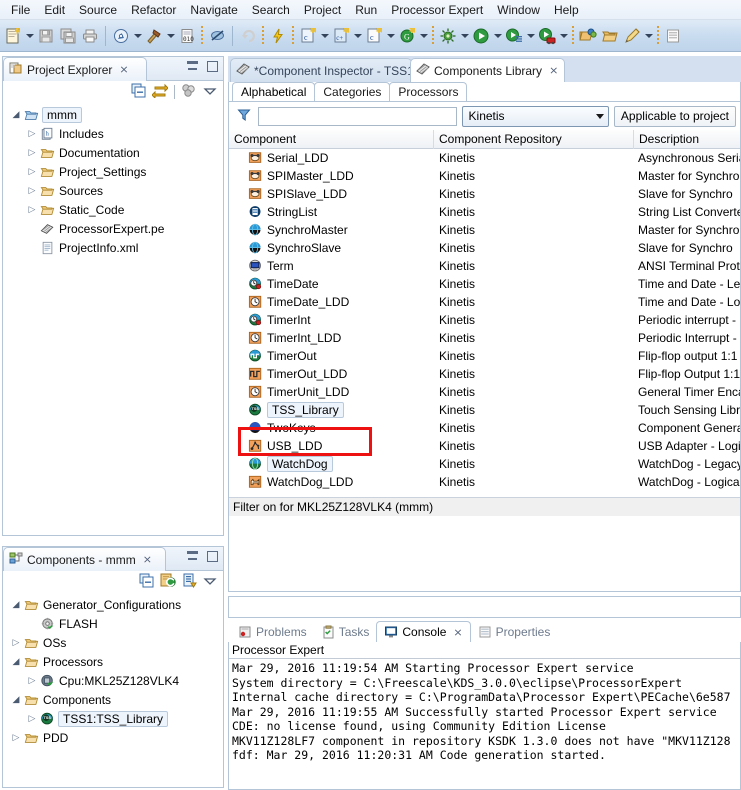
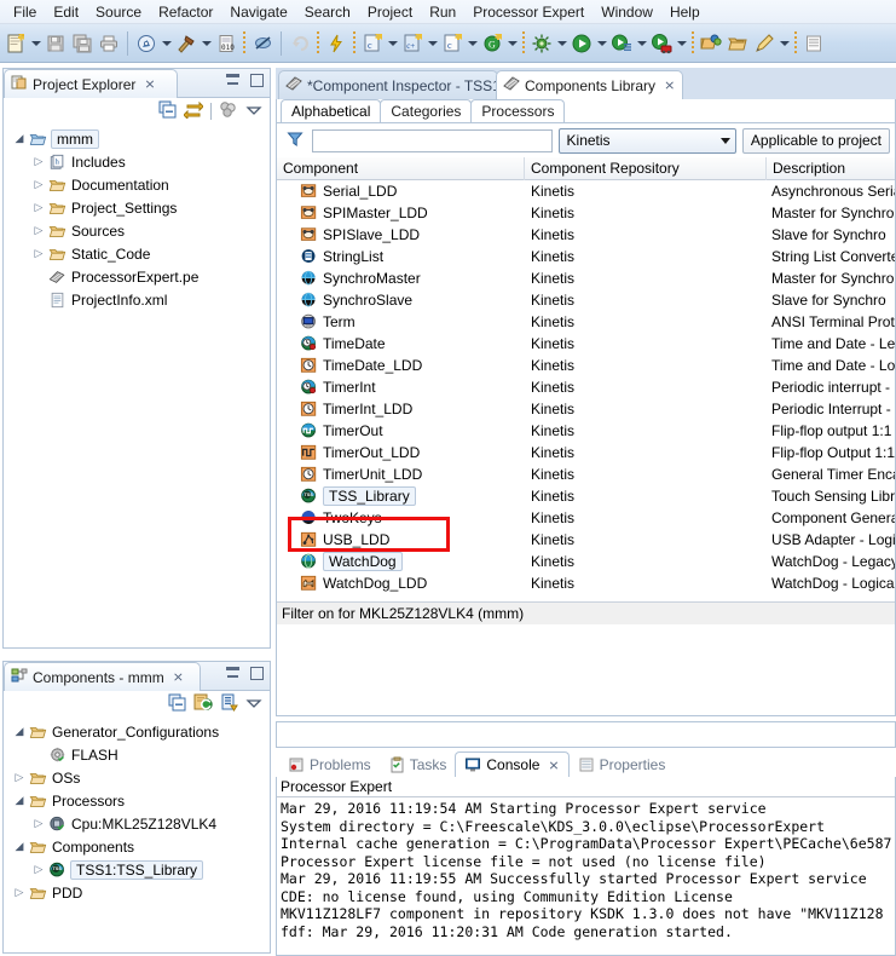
  File
  Edit
  Source
  Refactor
  Navigate
  Search
  Project
  Run
  Processor Expert
  Window
  Help
  c
  c+
  c
  G
  Project Explorer
  ⨯
  mmm
  Includes
  Documentation
  Project_Settings
  Sources
  Static_Code
  ProcessorExpert.pe
  ProjectInfo.xml
  Components - mmm
  ⨯
  Generator_Configurations
  FLASH
  OSs
  Processors
  Cpu:MKL25Z128VLK4
  Components
  TSS1:TSS_Library
  PDD
  *Component Inspector - TSS
  Components Library
  ⨯
  Alphabetical
  Categories
  Processors
  Kinetis
  Applicable to project
  Component
  Component Repository
  Description
  Serial_LDD
  Kinetis
  Asynchronous Seri
  SPIMaster_LDD
  Kinetis
  Master for Synchro
  SPISlave_LDD
  Kinetis
  Slave for Synchro
  StringList
  Kinetis
  String List Convert
  SynchroMaster
  Kinetis
  Master for Synchro
  SynchroSlave
  Kinetis
  Slave for Synchro
  Term
  Kinetis
  ANSI Terminal Prot
  TimeDate
  Kinetis
  Time and Date - Le
  TimeDate_LDD
  Kinetis
  Time and Date - Lo
  TimerInt
  Kinetis
  Periodic interrupt -
  TimerInt_LDD
  Kinetis
  Periodic Interrupt -
  TimerOut
  Kinetis
  Flip-flop output 1:1
  TimerOut_LDD
  Kinetis
  Flip-flop Output 1:1
  TimerUnit_LDD
  Kinetis
  General Timer Enc
  TSS_Library
  Kinetis
  Touch Sensing Libr
  TwoKeys
  Kinetis
  Component Gener
  USB_LDD
  Kinetis
  USB Adapter - Logi
  WatchDog
  Kinetis
  WatchDog - Legacy
  WatchDog_LDD
  Kinetis
  WatchDog - Logica
  Filter on for MKL25Z128VLK4 (mmm)
  Problems
  Tasks
  Console
  ⨯
  Properties
  Processor Expert
  Mar 29, 2016 11:19:54 AM Starting Processor Expert service
  System directory = C:\Freescale\KDS_3.0.0\eclipse\ProcessorExpert
- Internal cache directory = C:\ProgramData\Processor Expert\PECache\6e587
+ Internal cache generation = C:\ProgramData\Processor Expert\PECache\6e587
+ Processor Expert license file = not used (no license file)
  Mar 29, 2016 11:19:55 AM Successfully started Processor Expert service
  CDE: no license found, using Community Edition License
  MKV11Z128LF7 component in repository KSDK 1.3.0 does not have "MKV11Z128
  fdf: Mar 29, 2016 11:20:31 AM Code generation started.
